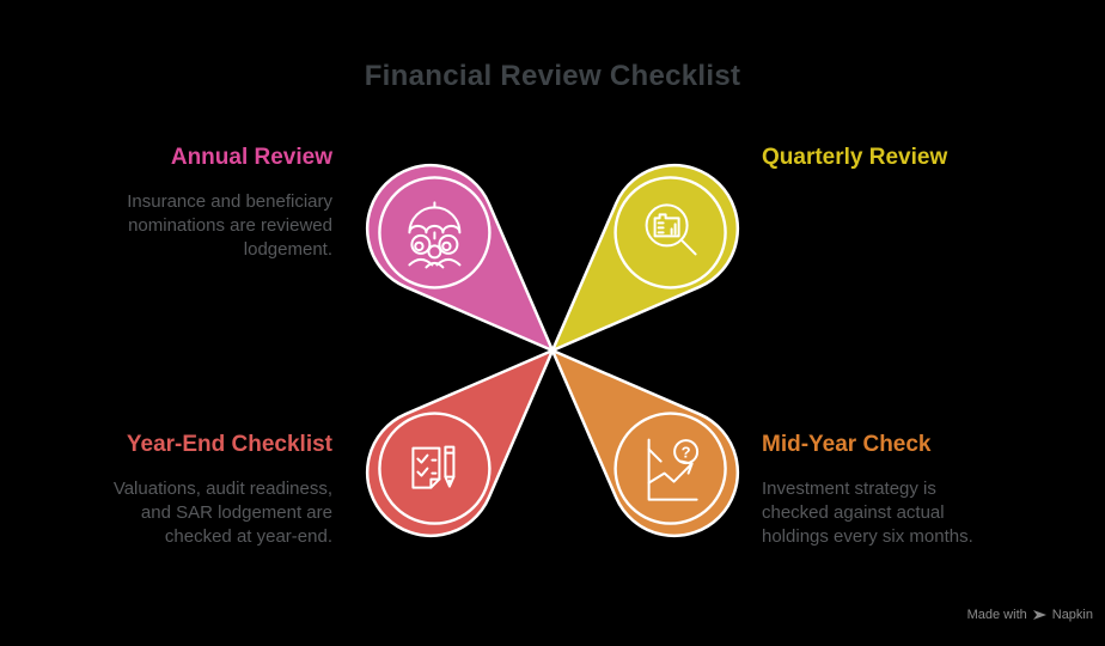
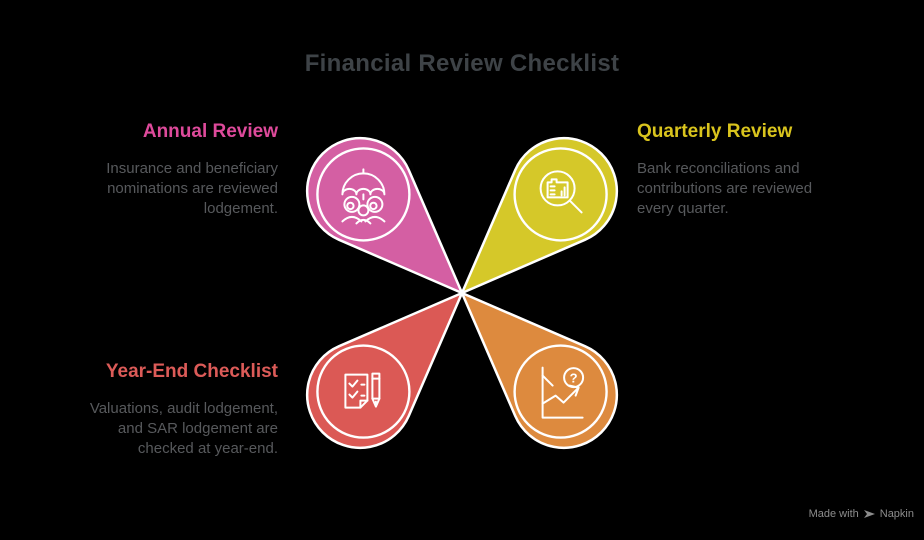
  Financial Review Checklist
  ?
  Annual Review
  Insurance and beneficiary nominations are reviewed lodgement.
  Quarterly Review
+ Bank reconciliations and contributions are reviewed every quarter.
  Year-End Checklist
- Valuations, audit readiness, and SAR lodgement are checked at year-end.
+ Valuations, audit lodgement, and SAR lodgement are checked at year-end.
- Mid-Year Check
- Investment strategy is checked against actual holdings every six months.
  Made with
  Napkin
